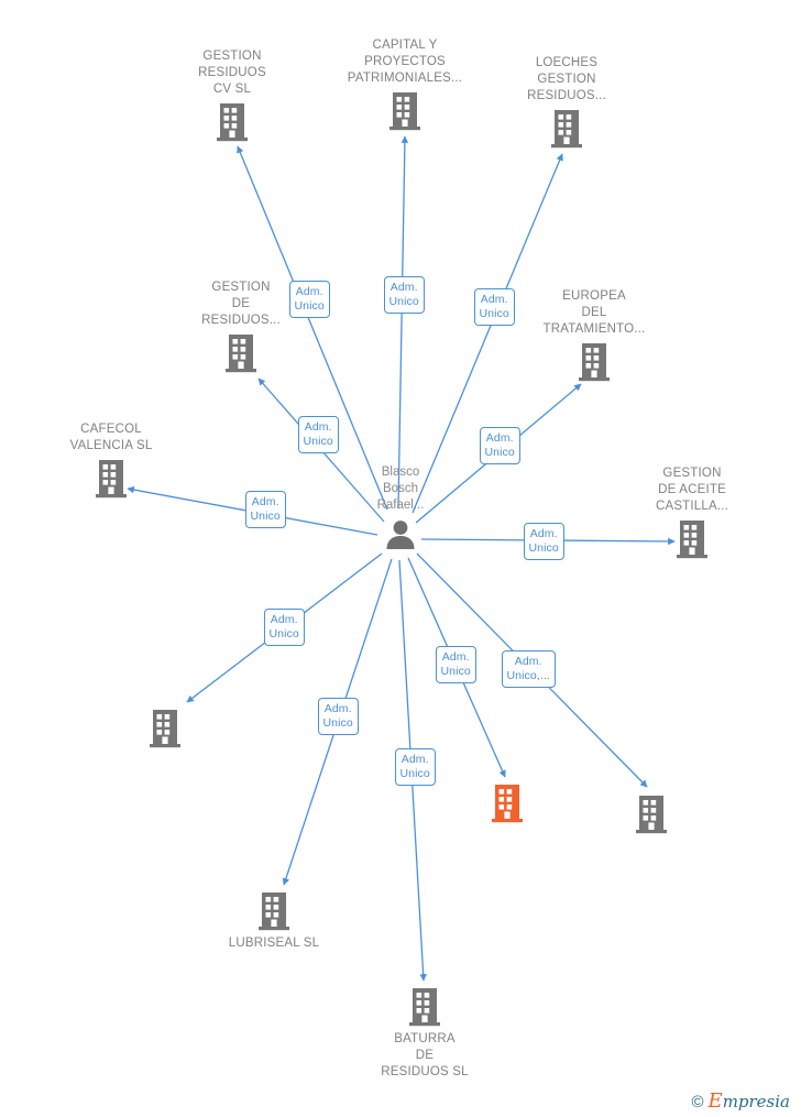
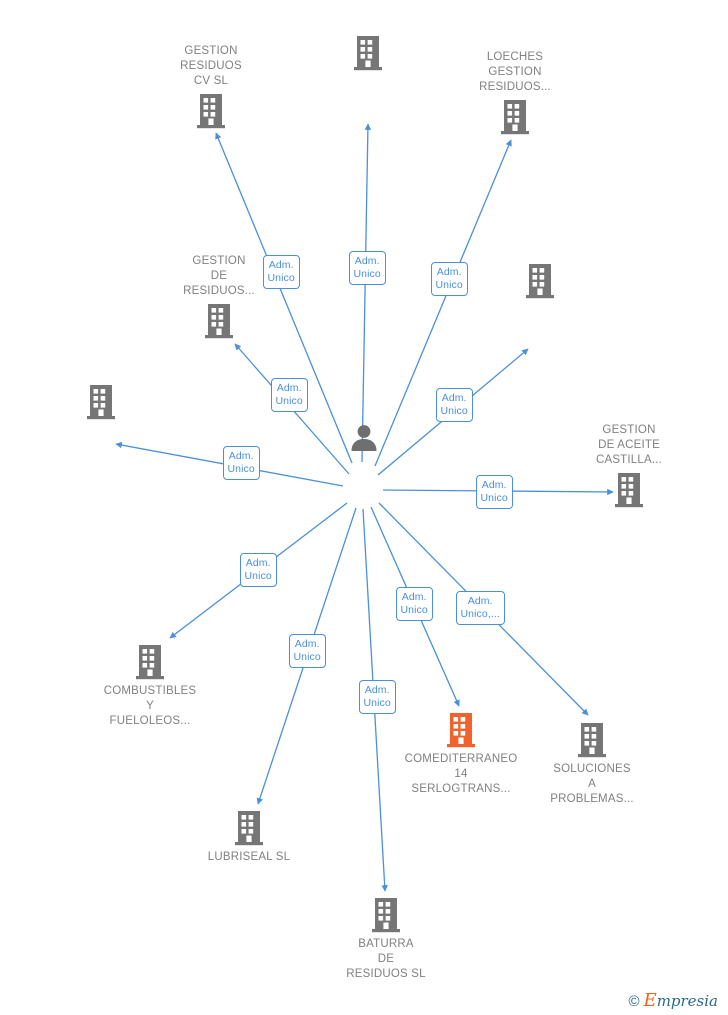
  GESTION
  RESIDUOS
  CV SL
- CAPITAL Y
- PROYECTOS
- PATRIMONIALES...
  LOECHES
  GESTION
  RESIDUOS...
  GESTION
  DE
  RESIDUOS...
- EUROPEA
- DEL
- TRATAMIENTO...
- CAFECOL
- VALENCIA SL
  GESTION
  DE ACEITE
  CASTILLA...
+ COMBUSTIBLES
+ Y
+ FUELOLEOS...
+ COMEDITERRANEO
+ 14
+ SERLOGTRANS...
+ SOLUCIONES
+ A
+ PROBLEMAS...
  LUBRISEAL SL
  BATURRA
  DE
  RESIDUOS SL
- Blasco
- Bosch
- Rafael...
  Adm.
  Unico
  Adm.
  Unico
  Adm.
  Unico
  Adm.
  Unico
  Adm.
  Unico
  Adm.
  Unico
  Adm.
  Unico
  Adm.
  Unico
  Adm.
  Unico
  Adm.
  Unico
  Adm.
  Unico
  Adm.
  Unico,...
  ©
  Empresia
